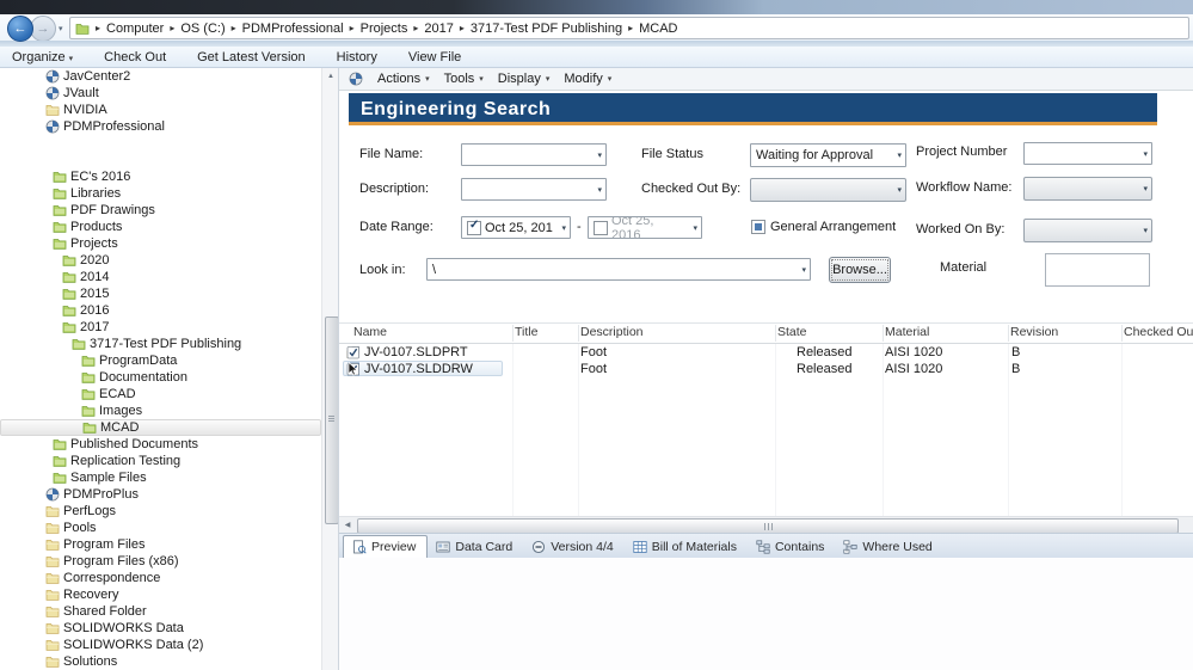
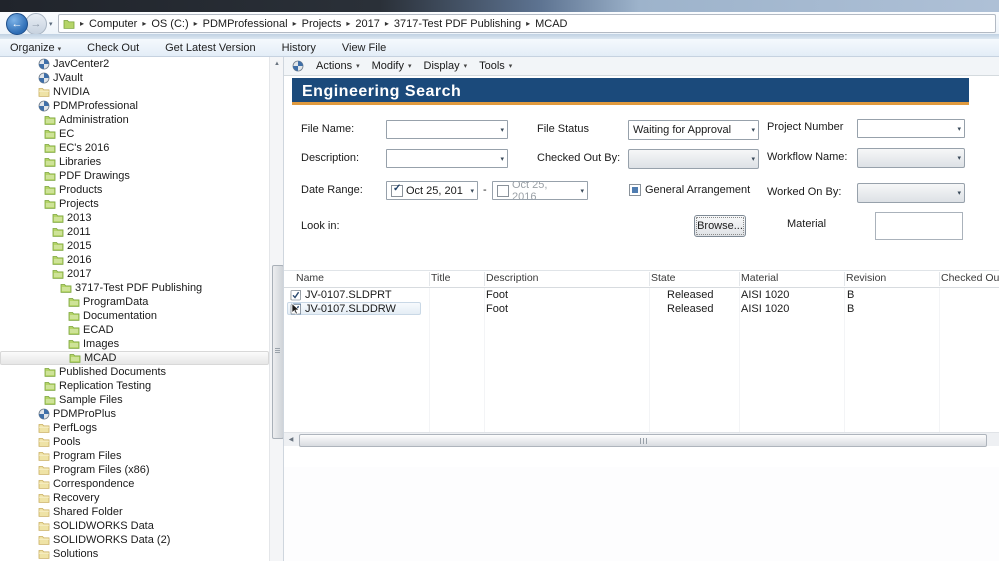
  ←
  →
  ▸
  Computer
  ▸
  OS (C:)
  ▸
  PDMProfessional
  ▸
  Projects
  ▸
  2017
  ▸
  3717-Test PDF Publishing
  ▸
  MCAD
  Organize
  Check Out
  Get Latest Version
  History
  View File
  JavCenter2
  JVault
  NVIDIA
  PDMProfessional
+ Administration
+ EC
  EC's 2016
  Libraries
  PDF Drawings
  Products
  Projects
- 2020
+ 2013
- 2014
+ 2011
  2015
  2016
  2017
  3717-Test PDF Publishing
  ProgramData
  Documentation
  ECAD
  Images
  MCAD
  Published Documents
  Replication Testing
  Sample Files
  PDMProPlus
  PerfLogs
  Pools
  Program Files
  Program Files (x86)
  Correspondence
  Recovery
  Shared Folder
  SOLIDWORKS Data
  SOLIDWORKS Data (2)
  Solutions
  Actions
- Tools
+ Modify
  Display
- Modify
+ Tools
  Engineering Search
  File Name:
  Description:
  Date Range:
  Oct 25, 201
  -
  Oct 25, 2016
  Look in:
- \
  Browse...
  File Status
  Waiting for Approval
  Checked Out By:
  General Arrangement
  Project Number
  Workflow Name:
  Worked On By:
  Material
  Name
  Title
  Description
  State
  Material
  Revision
  Checked Ou
  JV-0107.SLDPRT
  Foot
  Released
  AISI 1020
  B
  JV-0107.SLDDRW
  Foot
  Released
  AISI 1020
  B
- Preview
- Data Card
- Version 4/4
- Bill of Materials
- Contains
- Where Used
